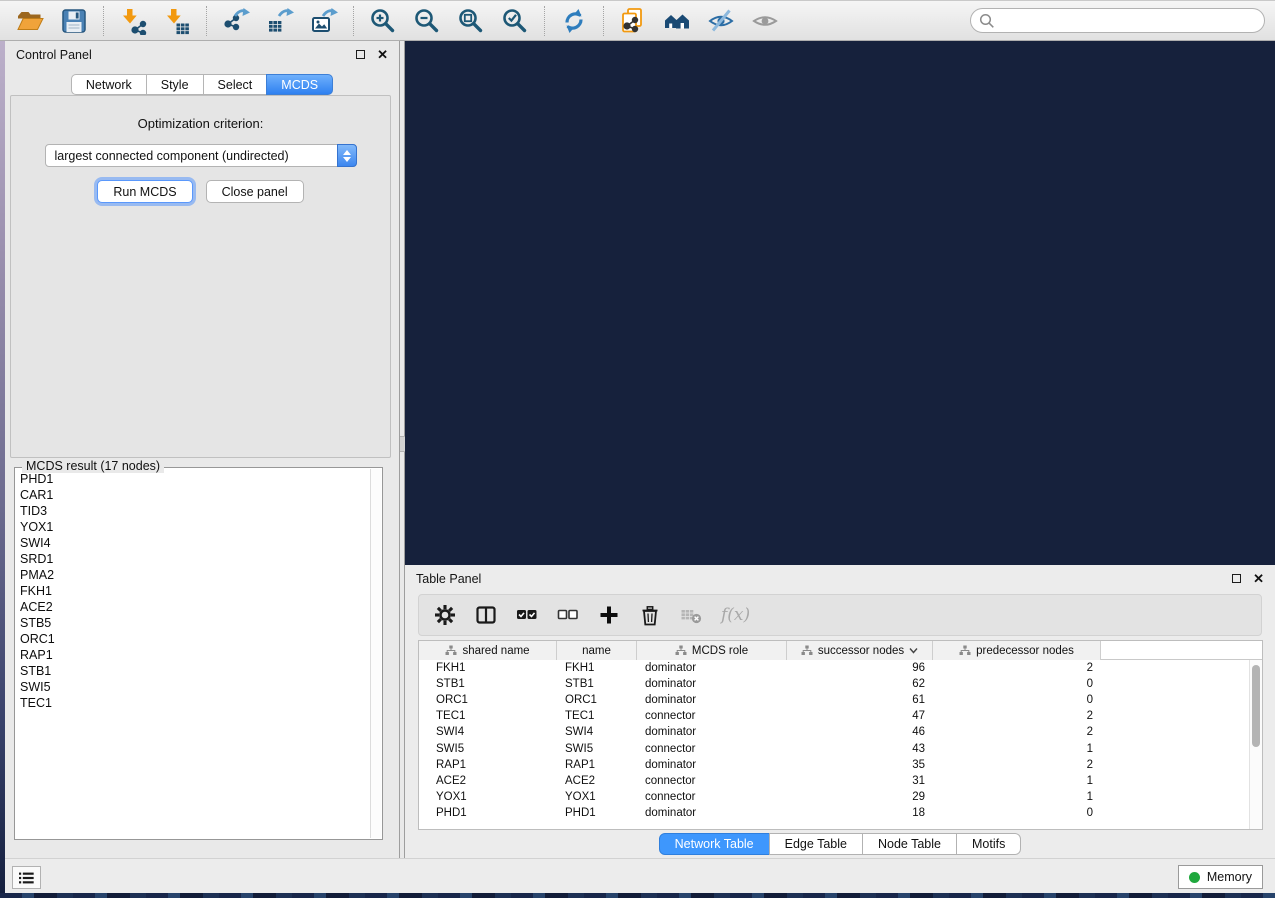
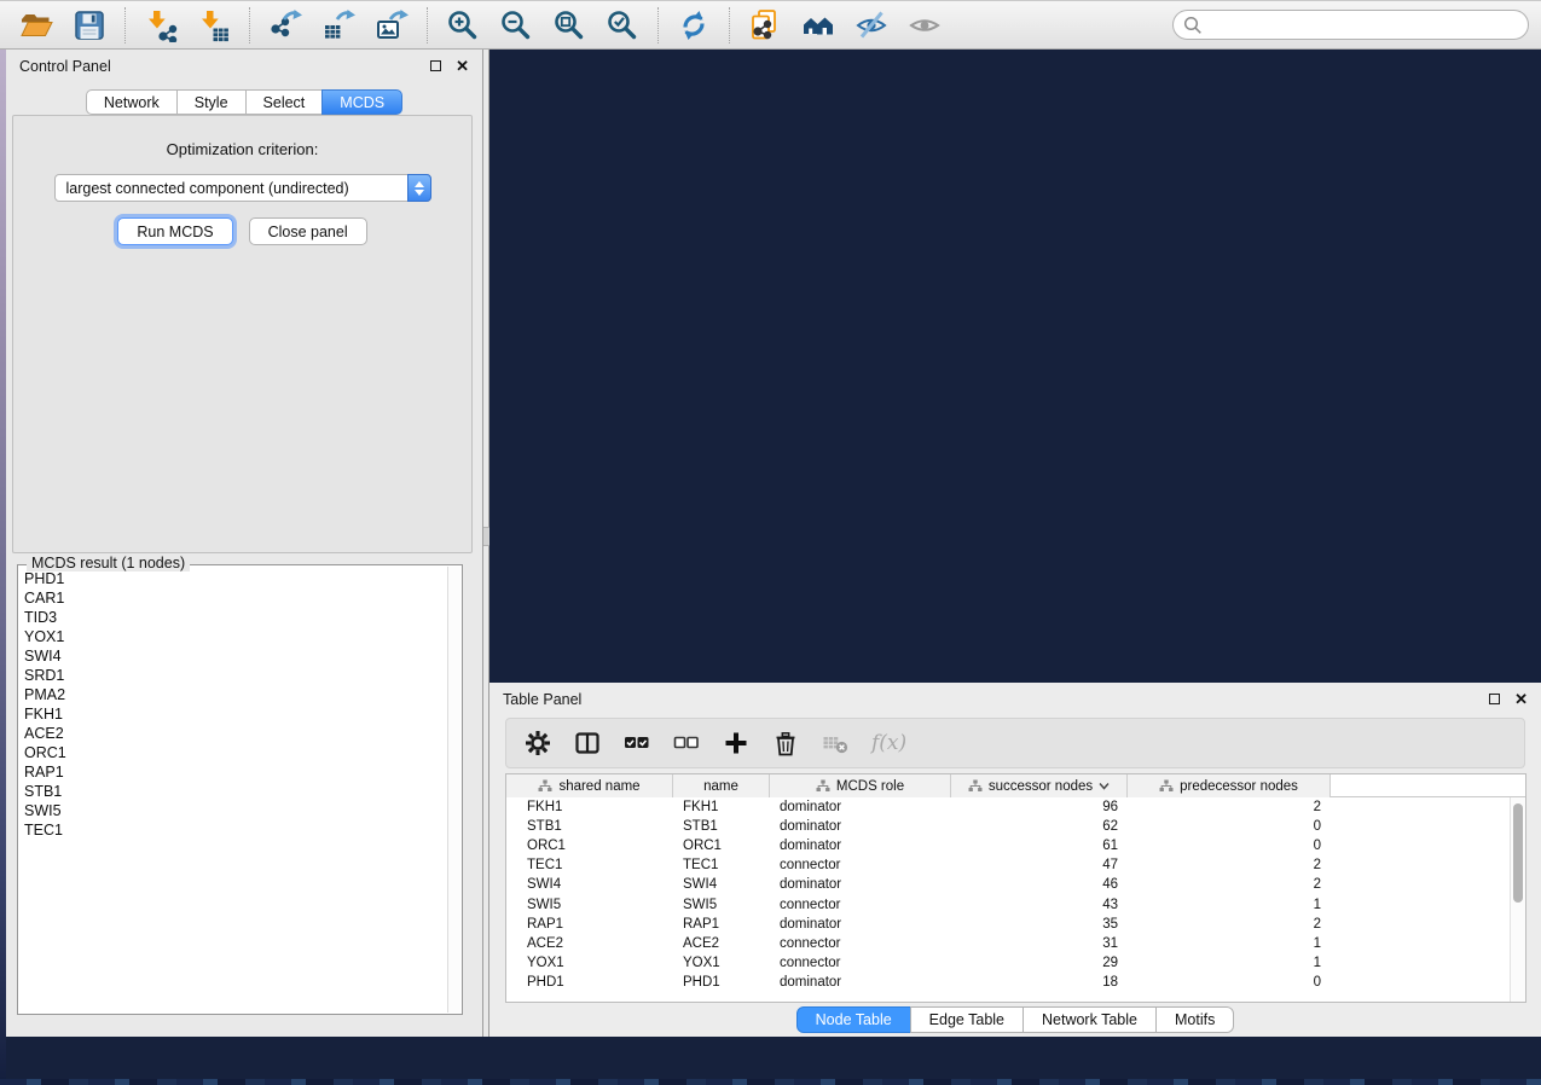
  Control Panel
  ✕
  Network
  Style
  Select
  MCDS
  Optimization criterion:
  largest connected component (undirected)
  Run MCDS
  Close panel
- MCDS result (17 nodes)
+ MCDS result (1 nodes)
  PHD1
  CAR1
  TID3
  YOX1
  SWI4
  SRD1
  PMA2
  FKH1
  ACE2
- STB5
  ORC1
  RAP1
  STB1
  SWI5
  TEC1
  Table Panel
  ✕
  f(x)
  shared name
  name
  MCDS role
  successor nodes
  predecessor nodes
  FKH1
  FKH1
  dominator
  96
  2
  STB1
  STB1
  dominator
  62
  0
  ORC1
  ORC1
  dominator
  61
  0
  TEC1
  TEC1
  connector
  47
  2
  SWI4
  SWI4
  dominator
  46
  2
  SWI5
  SWI5
  connector
  43
  1
  RAP1
  RAP1
  dominator
  35
  2
  ACE2
  ACE2
  connector
  31
  1
  YOX1
  YOX1
  connector
  29
  1
  PHD1
  PHD1
  dominator
  18
  0
- Network Table
+ Node Table
  Edge Table
- Node Table
+ Network Table
  Motifs
- Memory
